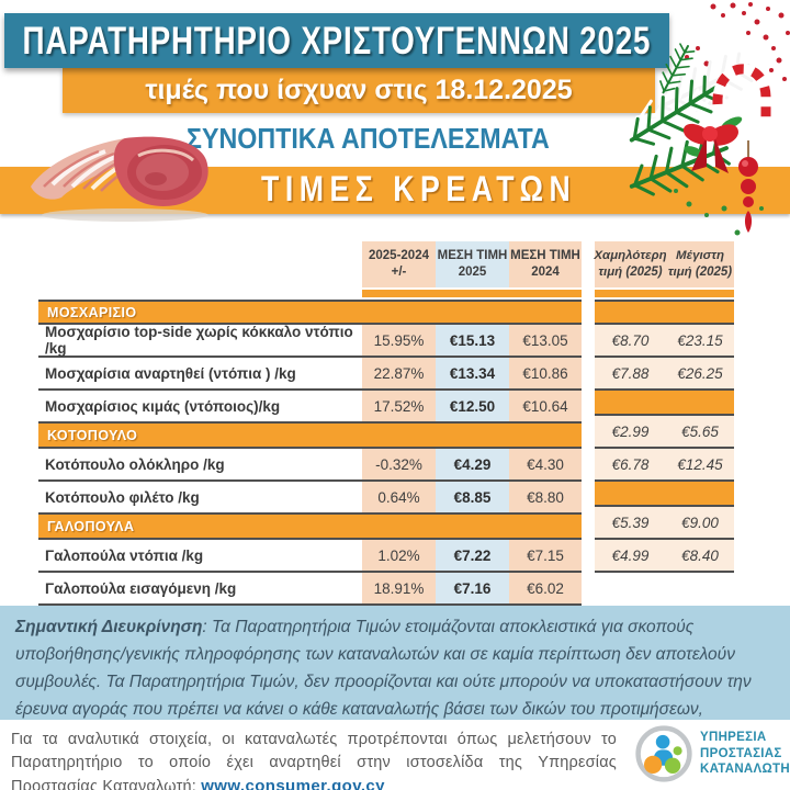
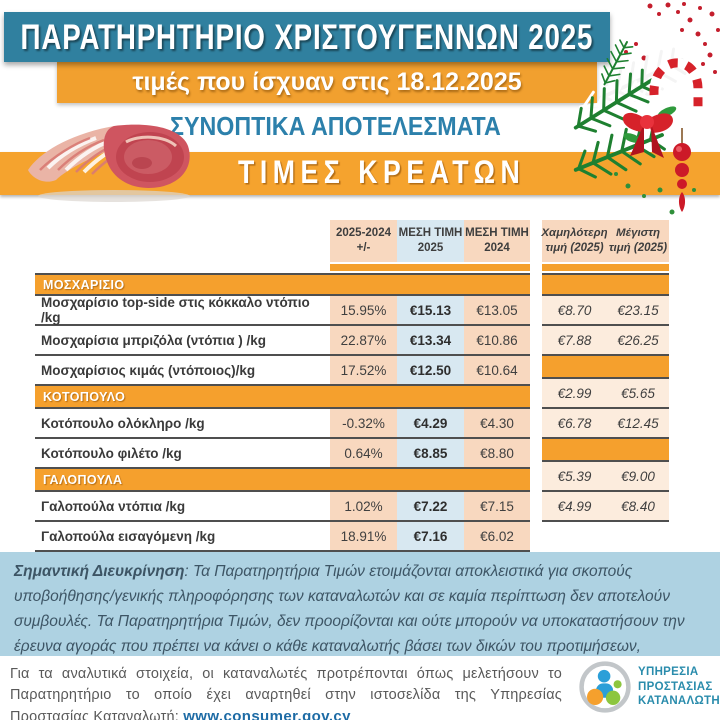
  ΠΑΡΑΤΗΡΗΤΗΡΙΟ ΧΡΙΣΤΟΥΓΕΝΝΩΝ 2025
  τιμές που ίσχυαν στις 18.12.2025
  ΣΥΝΟΠΤΙΚΑ ΑΠΟΤΕΛΕΣΜΑΤΑ
  ΤΙΜΕΣ ΚΡΕΑΤΩΝ
  2025-2024
  +/-
  ΜΕΣΗ ΤΙΜΗ
  2025
  ΜΕΣΗ ΤΙΜΗ
  2024
  ΜΟΣΧΑΡΙΣΙΟ
- Μοσχαρίσιο top-side χωρίς κόκκαλο ντόπιο /kg
+ Μοσχαρίσιο top-side στις κόκκαλο ντόπιο /kg
  15.95%
  €15.13
  €13.05
- Μοσχαρίσια αναρτηθεί (ντόπια ) /kg
+ Μοσχαρίσια μπριζόλα (ντόπια ) /kg
  22.87%
  €13.34
  €10.86
  Μοσχαρίσιος κιμάς (ντόποιος)/kg
  17.52%
  €12.50
  €10.64
  ΚΟΤΟΠΟΥΛΟ
  Κοτόπουλο ολόκληρο /kg
  -0.32%
  €4.29
  €4.30
  Κοτόπουλο φιλέτο /kg
  0.64%
  €8.85
  €8.80
  ΓΑΛΟΠΟΥΛΑ
  Γαλοπούλα ντόπια /kg
  1.02%
  €7.22
  €7.15
  Γαλοπούλα εισαγόμενη /kg
  18.91%
  €7.16
  €6.02
  Χαμηλότερη
  τιμή (2025)
  Μέγιστη
  τιμή (2025)
  €8.70
  €23.15
  €7.88
  €26.25
  €2.99
  €5.65
  €6.78
  €12.45
  €5.39
  €9.00
  €4.99
  €8.40
  Σημαντική Διευκρίνηση: Τα Παρατηρητήρια Τιμών ετοιμάζονται αποκλειστικά για σκοπούς υποβοήθησης/γενικής πληροφόρησης των καταναλωτών και σε καμία περίπτωση δεν αποτελούν συμβουλές. Τα Παρατηρητήρια Τιμών, δεν προορίζονται και ούτε μπορούν να υποκαταστήσουν την έρευνα αγοράς που πρέπει να κάνει ο κάθε καταναλωτής βάσει των δικών του προτιμήσεων,
  Για τα αναλυτικά στοιχεία, οι καταναλωτές προτρέπονται όπως μελετήσουν το Παρατηρητήριο το οποίο έχει αναρτηθεί στην ιστοσελίδα της Υπηρεσίας Προστασίας Καταναλωτή: www.consumer.gov.cy
  ΥΠΗΡΕΣΙΑ
  ΠΡΟΣΤΑΣΙΑΣ
  ΚΑΤΑΝΑΛΩΤΗ
